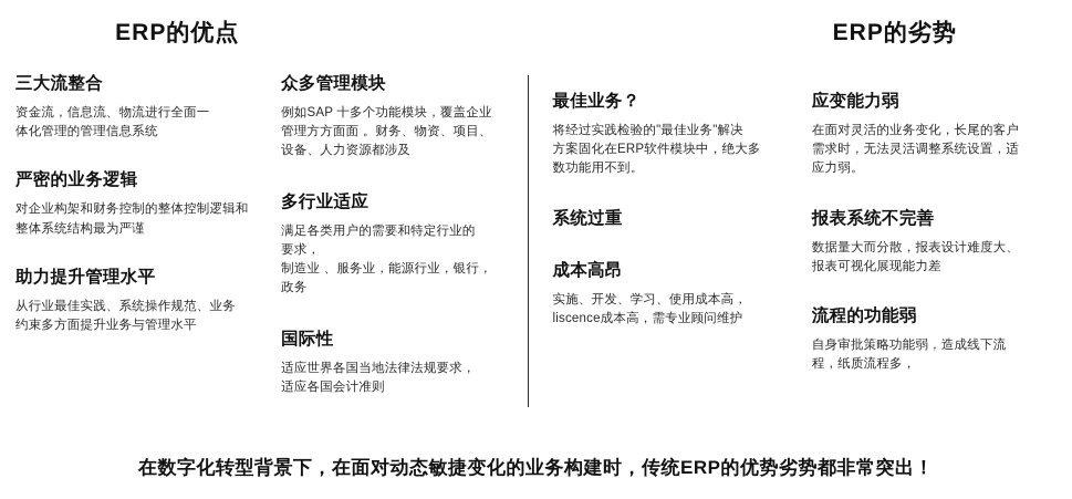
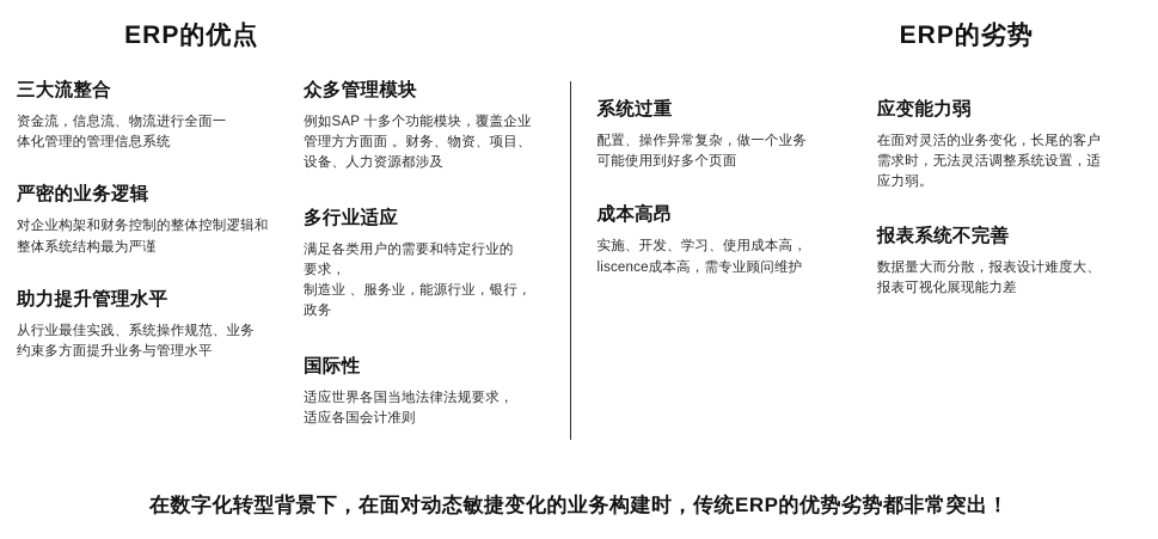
  ERP的优点
  ERP的劣势
  三大流整合
  资金流，信息流、物流进行全面一
  体化管理的管理信息系统
  严密的业务逻辑
  对企业构架和财务控制的整体控制逻辑和
  整体系统结构最为严谨
  助力提升管理水平
  从行业最佳实践、系统操作规范、业务
  约束多方面提升业务与管理水平
  众多管理模块
  例如SAP 十多个功能模块，覆盖企业
  管理方方面面 。财务、物资、项目、
  设备、人力资源都涉及
  多行业适应
  满足各类用户的需要和特定行业的
  要求，
  制造业 、服务业，能源行业，银行，
  政务
  国际性
  适应世界各国当地法律法规要求，
  适应各国会计准则
- 最佳业务？
- 将经过实践检验的"最佳业务"解决
- 方案固化在ERP软件模块中，绝大多
- 数功能用不到。
  系统过重
+ 配置、操作异常复杂，做一个业务
+ 可能使用到好多个页面
  成本高昂
  实施、开发、学习、使用成本高，
  liscence成本高，需专业顾问维护
  应变能力弱
  在面对灵活的业务变化，长尾的客户
  需求时，无法灵活调整系统设置，适
  应力弱。
  报表系统不完善
  数据量大而分散，报表设计难度大、
  报表可视化展现能力差
- 流程的功能弱
- 自身审批策略功能弱，造成线下流
- 程，纸质流程多，
  在数字化转型背景下，在面对动态敏捷变化的业务构建时，传统ERP的优势劣势都非常突出！
